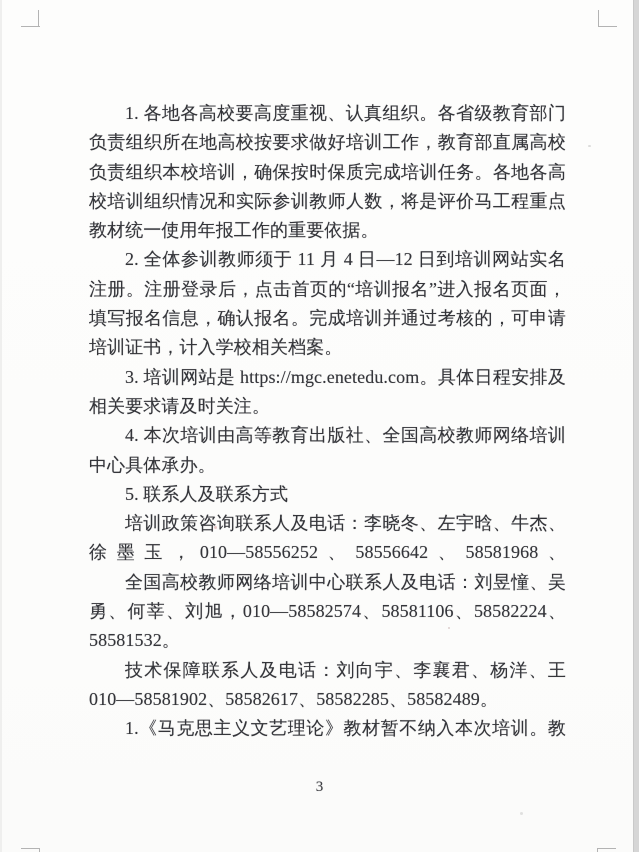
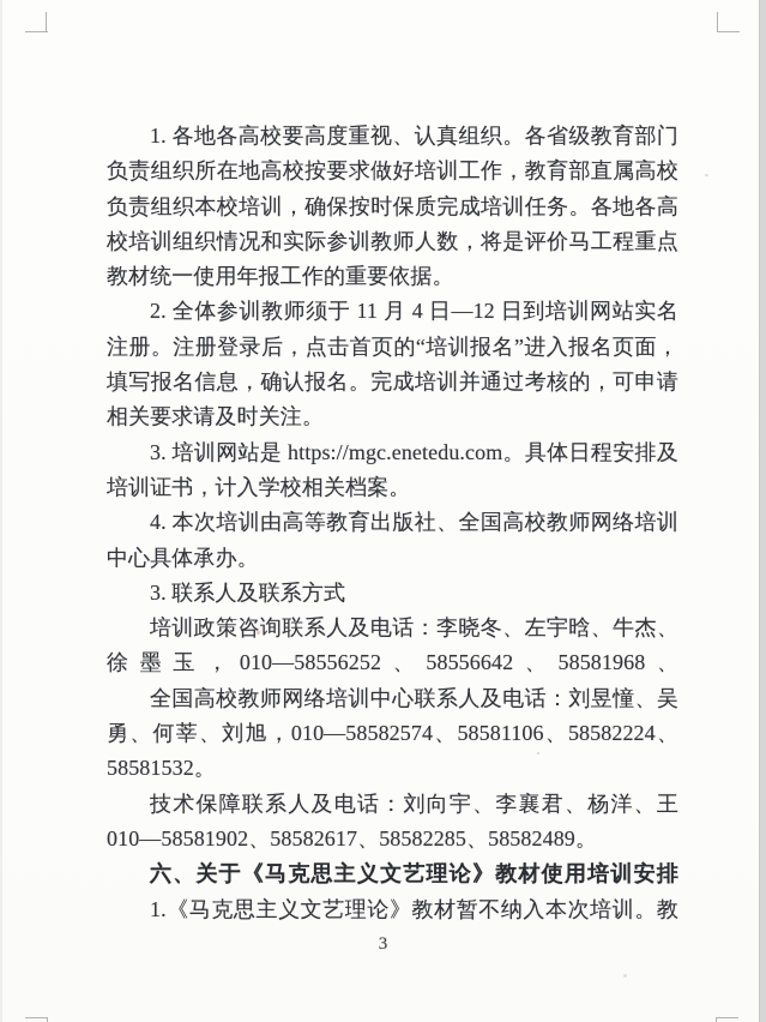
  1. 各地各高校要高度重视、认真组织。各省级教育部门
  负责组织所在地高校按要求做好培训工作，教育部直属高校
  负责组织本校培训，确保按时保质完成培训任务。各地各高
  校培训组织情况和实际参训教师人数，将是评价马工程重点
  教材统一使用年报工作的重要依据。
  2. 全体参训教师须于 11 月 4 日—12 日到培训网站实名
  注册。注册登录后，点击首页的“培训报名”进入报名页面，
  填写报名信息，确认报名。完成培训并通过考核的，可申请
- 培训证书，计入学校相关档案。
+ 相关要求请及时关注。
  3. 培训网站是 https://mgc.enetedu.com。具体日程安排及
- 相关要求请及时关注。
+ 培训证书，计入学校相关档案。
  4. 本次培训由高等教育出版社、全国高校教师网络培训
  中心具体承办。
- 5. 联系人及联系方式
+ 3. 联系人及联系方式
  培训政策咨询联系人及电话：李晓冬、左宇晗、牛杰、
  徐墨玉，010—58556252、58556642、58581968、
  全国高校教师网络培训中心联系人及电话：刘昱憧、吴
  勇、何莘、刘旭，010—58582574、58581106、58582224、
  58581532。
  技术保障联系人及电话：刘向宇、李襄君、杨洋、王
  010—58581902、58582617、58582285、58582489。
+ 六、关于《马克思主义文艺理论》教材使用培训安排
  1.《马克思主义文艺理论》教材暂不纳入本次培训。教
  3
